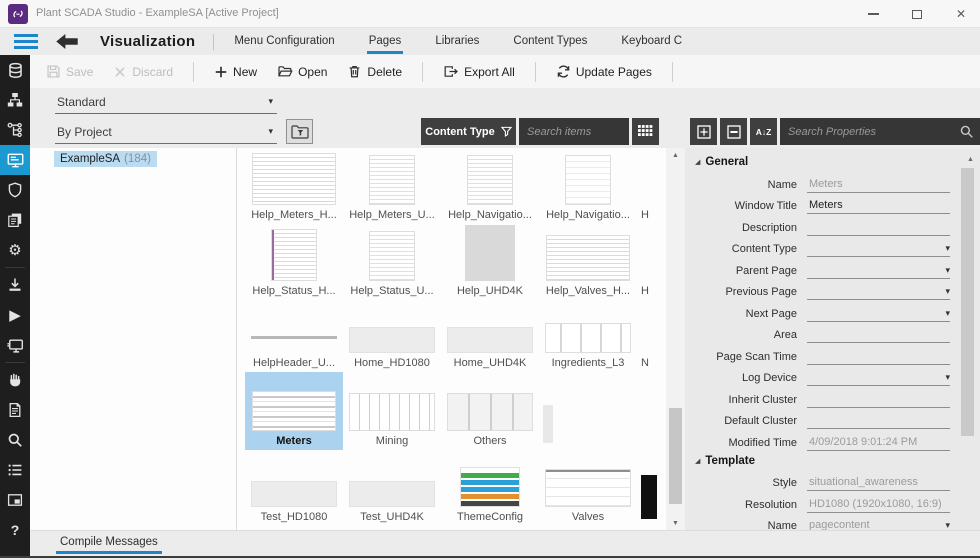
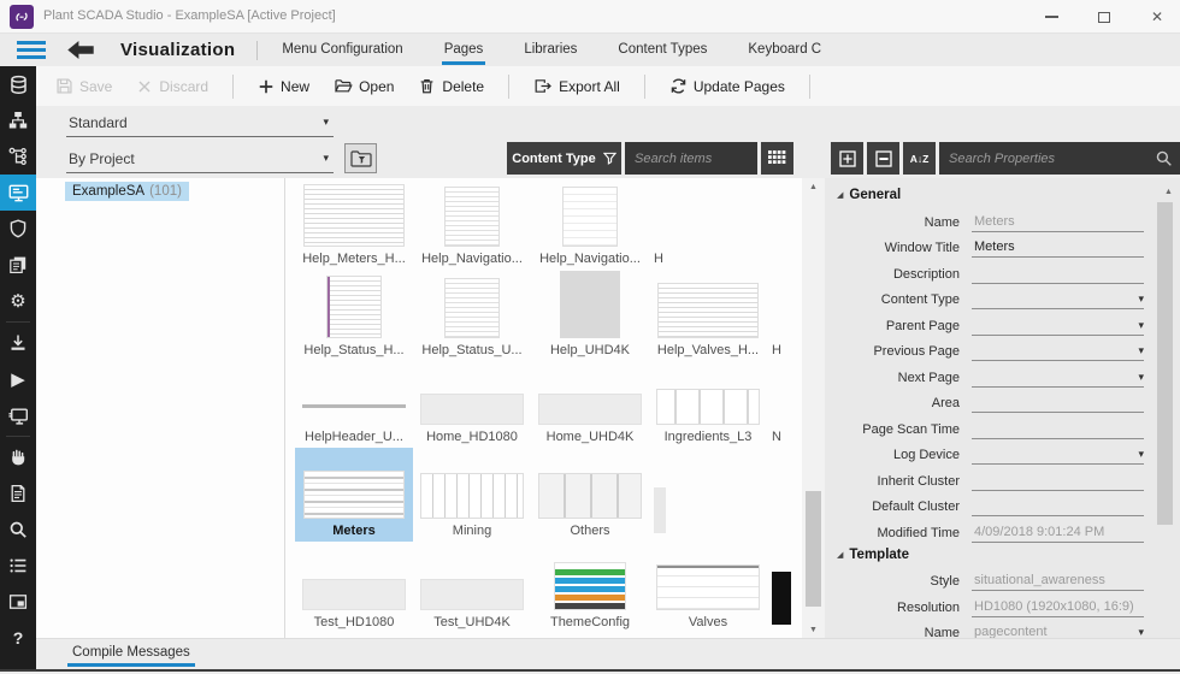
  Plant SCADA Studio - ExampleSA [Active Project]
  ✕
  Visualization
  Menu Configuration
  Pages
  Libraries
  Content Types
  Keyboard C
  ⚙
  ▶
  ?
  Save
  Discard
  New
  Open
  Delete
  Export All
  Update Pages
  Standard
  ▾
  By Project
  ▾
  Content Type
  Search items
  A↓Z
  Search Properties
- ExampleSA (184)
+ ExampleSA (101)
  Help_Meters_H...
- Help_Meters_U...
  Help_Navigatio...
  Help_Navigatio...
  H
  Help_Status_H...
  Help_Status_U...
  Help_UHD4K
  Help_Valves_H...
  H
  HelpHeader_U...
  Home_HD1080
  Home_UHD4K
  Ingredients_L3
  N
  Meters
  Mining
  Others
  Test_HD1080
  Test_UHD4K
  ThemeConfig
  Valves
  General
  Name
  Meters
  Window Title
  Meters
  Description
  Content Type
  ▾
  Parent Page
  ▾
  Previous Page
  ▾
  Next Page
  ▾
  Area
  Page Scan Time
  Log Device
  ▾
  Inherit Cluster
  Default Cluster
  Modified Time
  4/09/2018 9:01:24 PM
  Template
  Style
  situational_awareness
  Resolution
  HD1080 (1920x1080, 16:9)
  Name
  pagecontent
  ▾
  Compile Messages
